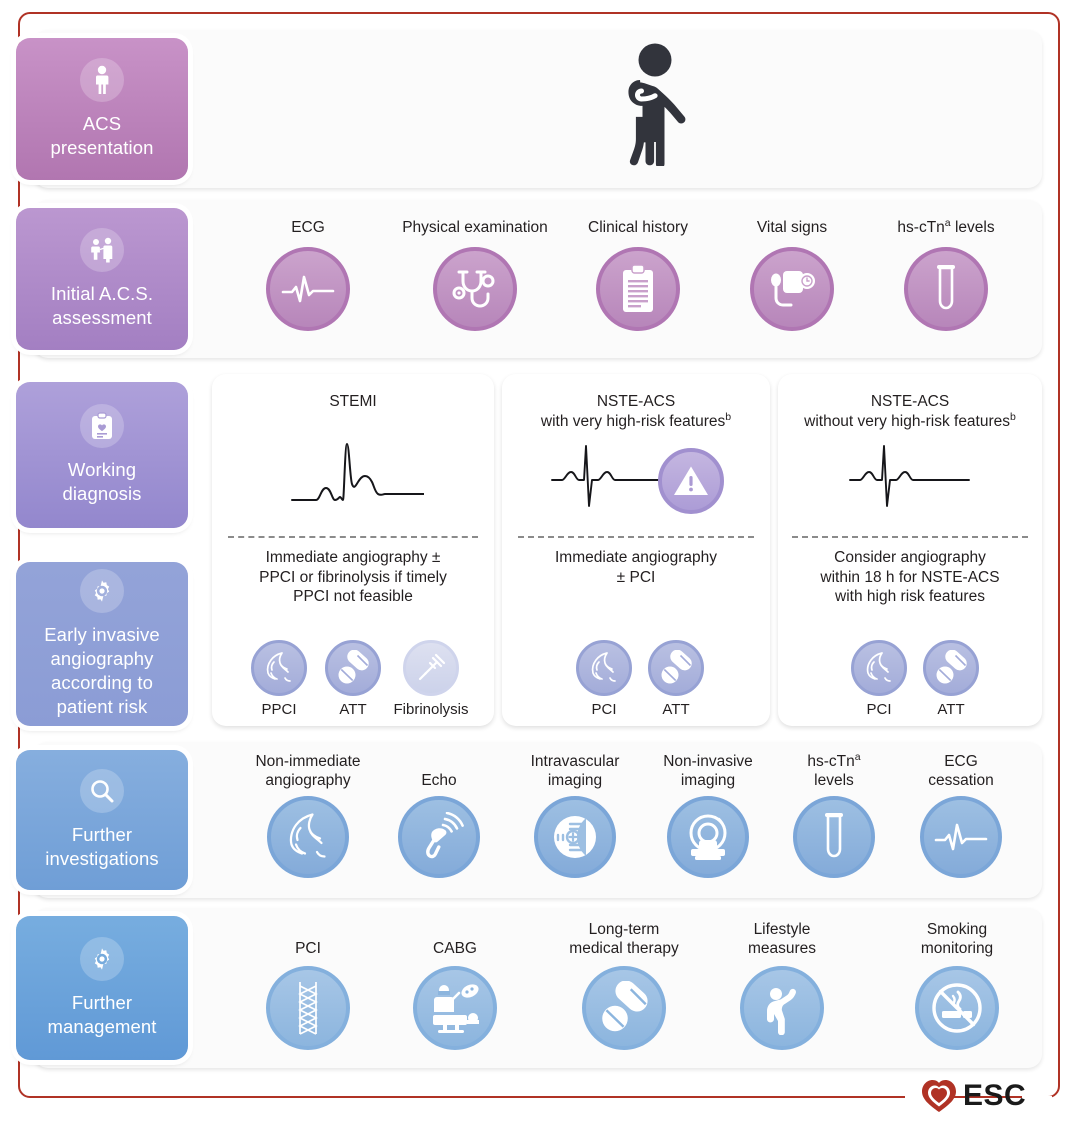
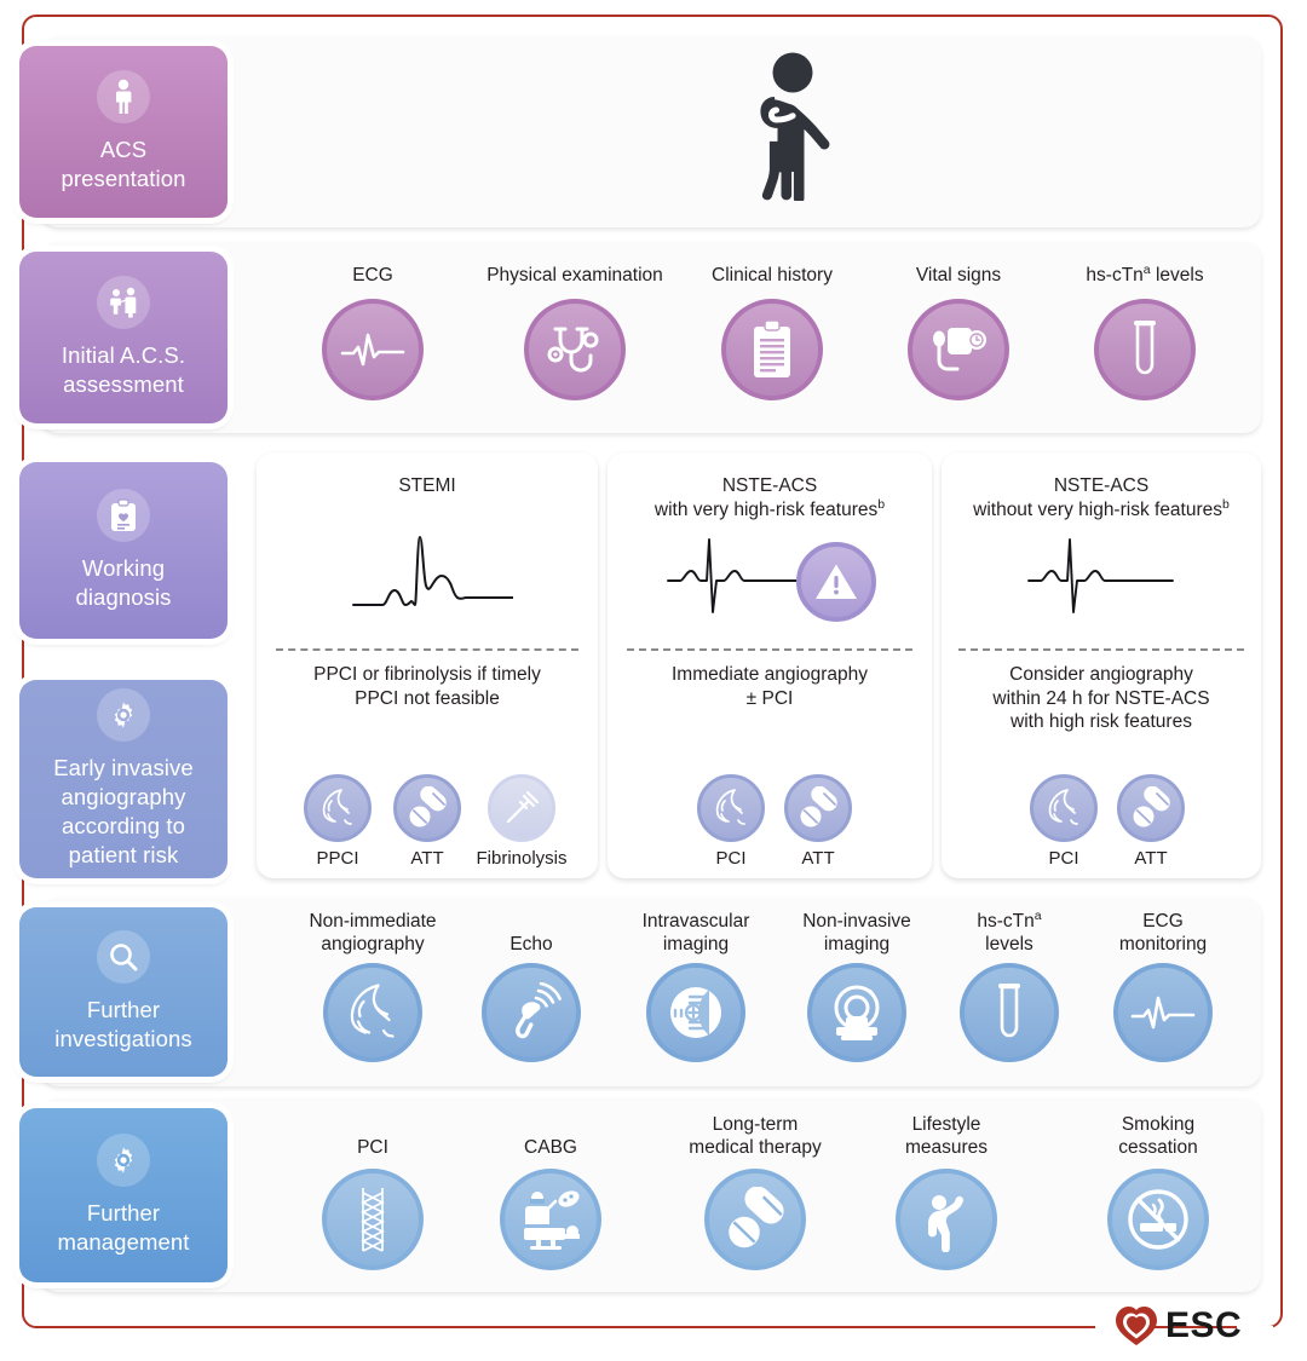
  ACS
  presentation
  Initial A.C.S.
  assessment
  ECG
  Physical examination
  Clinical history
  Vital signs
  hs-cTna levels
  Working
  diagnosis
  Early invasive
  angiography
  according to
  patient risk
  STEMI
- Immediate angiography ±
  PPCI or fibrinolysis if timely
  PPCI not feasible
  PPCI
  ATT
  Fibrinolysis
  NSTE-ACS
  with very high-risk featuresb
  Immediate angiography
  ± PCI
  PCI
  ATT
  NSTE-ACS
  without very high-risk featuresb
  Consider angiography
- within 18 h for NSTE-ACS
+ within 24 h for NSTE-ACS
  with high risk features
  PCI
  ATT
  Further
  investigations
  Non-immediate
  angiography
  Echo
  Intravascular
  imaging
  Non-invasive
  imaging
  hs-cTna
  levels
  ECG
- cessation
+ monitoring
  Further
  management
  PCI
  CABG
  Long-term
  medical therapy
  Lifestyle
  measures
  Smoking
- monitoring
+ cessation
  ESC
